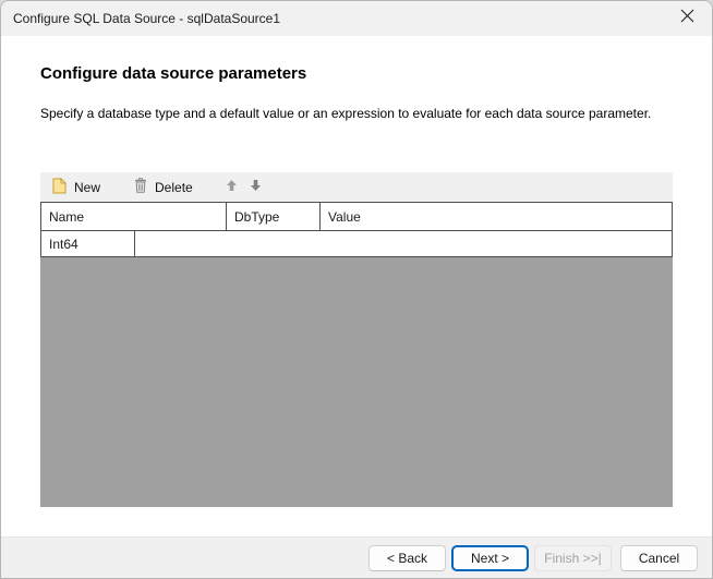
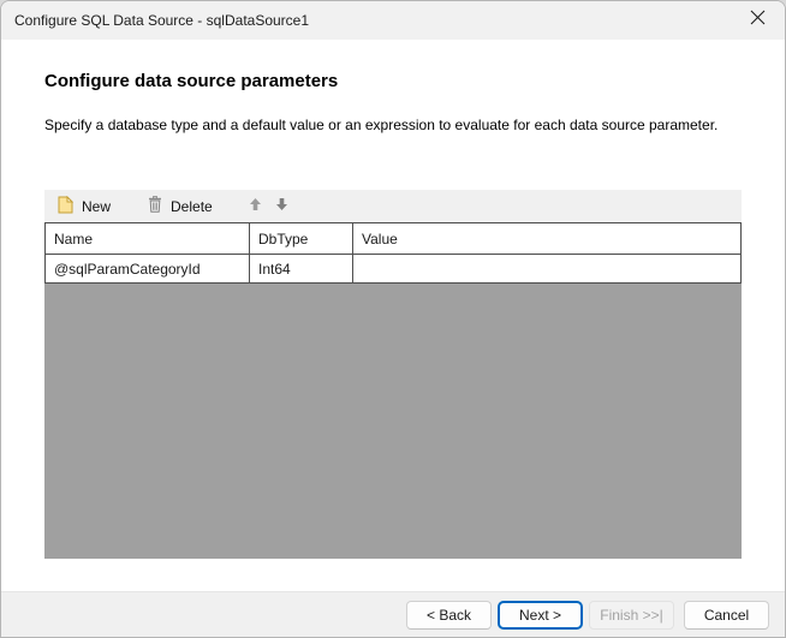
  Configure SQL Data Source - sqlDataSource1
  Configure data source parameters
  Specify a database type and a default value or an expression to evaluate for each data source parameter.
  New
  Delete
  Name
  DbType
  Value
+ @sqlParamCategoryId
  Int64
  < Back
  Next >
  Finish >>|
  Cancel
